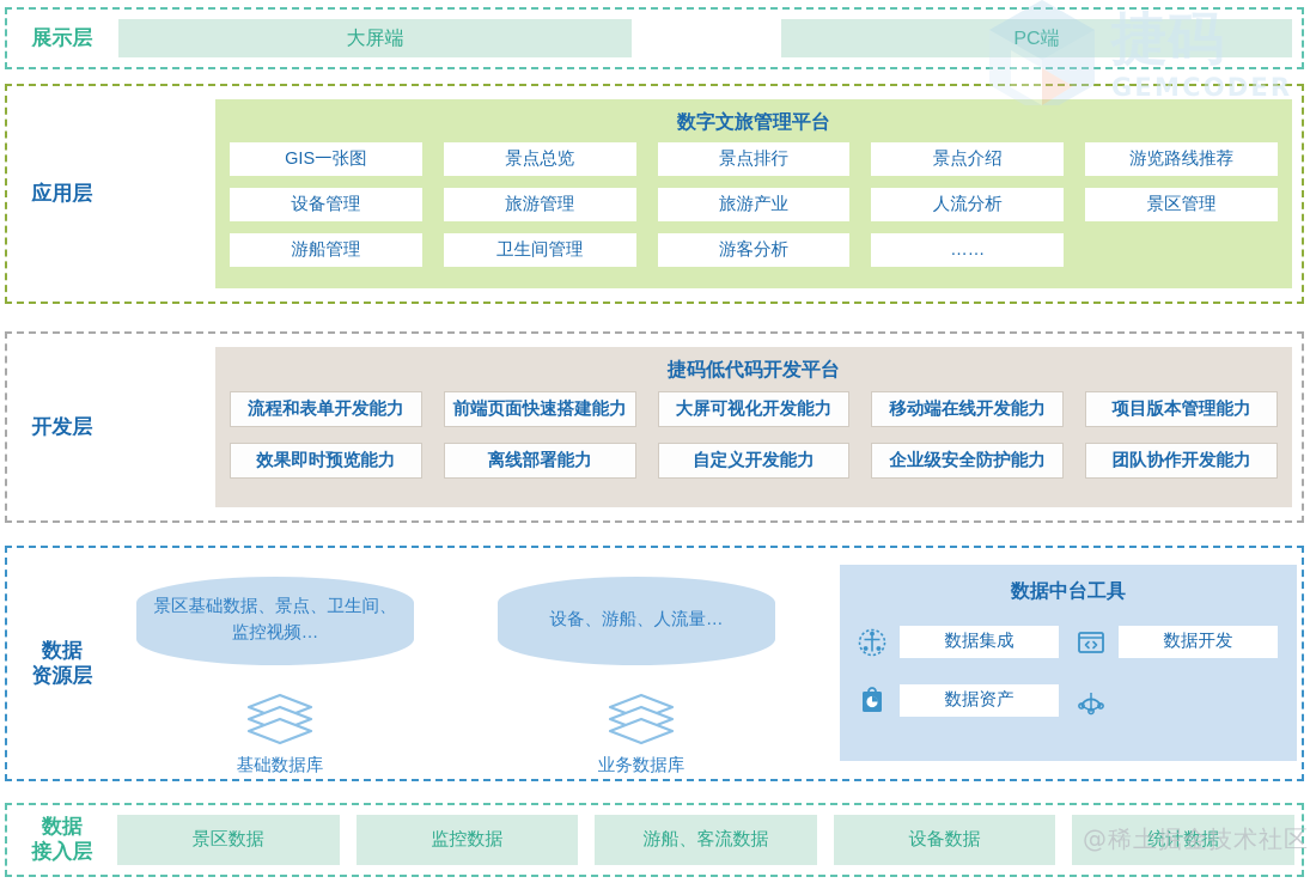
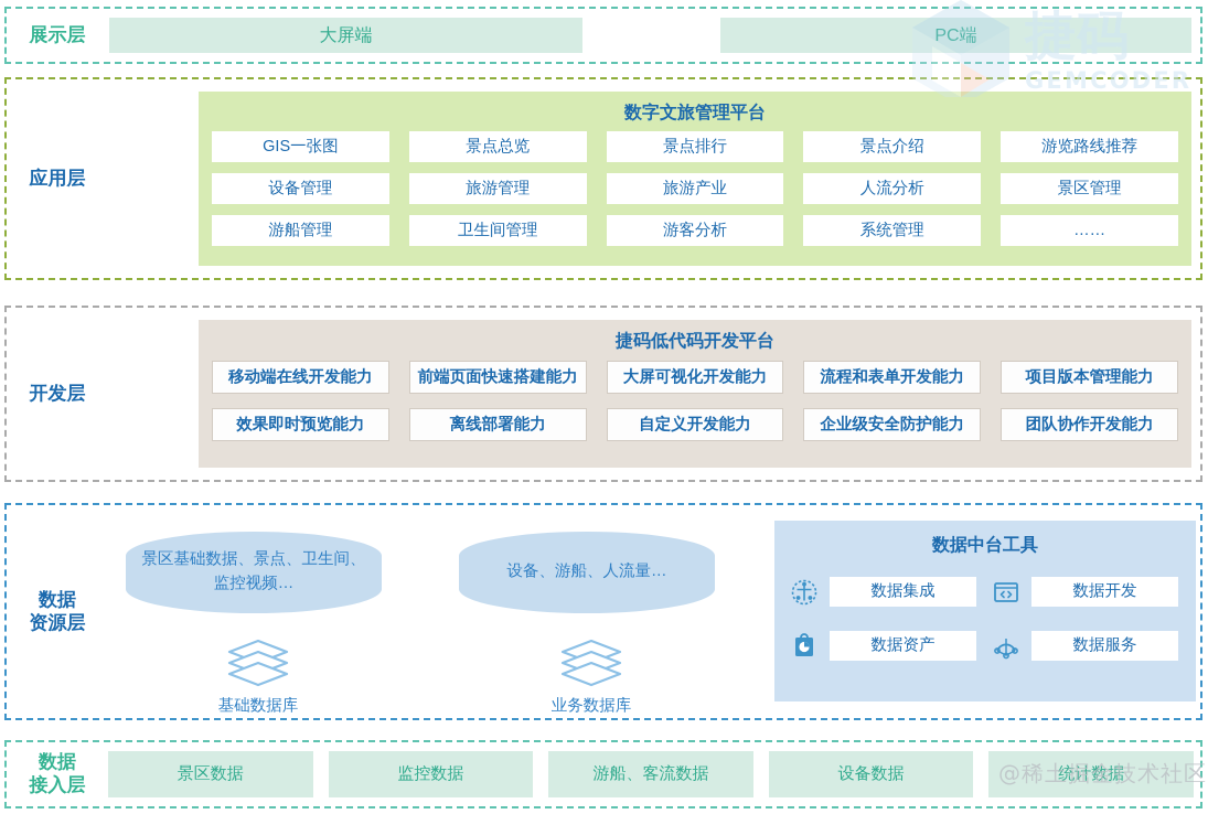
  捷码
  GEMCODER
  展示层
  大屏端
  PC端
  应用层
  数字文旅管理平台
  GIS一张图
  景点总览
  景点排行
  景点介绍
  游览路线推荐
  设备管理
  旅游管理
  旅游产业
  人流分析
  景区管理
  游船管理
  卫生间管理
  游客分析
+ 系统管理
  ……
  开发层
  捷码低代码开发平台
- 流程和表单开发能力
+ 移动端在线开发能力
  前端页面快速搭建能力
  大屏可视化开发能力
- 移动端在线开发能力
+ 流程和表单开发能力
  项目版本管理能力
  效果即时预览能力
  离线部署能力
  自定义开发能力
  企业级安全防护能力
  团队协作开发能力
  数据
  资源层
  景区基础数据、景点、卫生间、监控视频…
  基础数据库
  设备、游船、人流量…
  业务数据库
  数据中台工具
  数据集成
  数据开发
  数据资产
+ 数据服务
  数据
  接入层
  景区数据
  监控数据
  游船、客流数据
  设备数据
  统计数据
  @稀土掘金技术社区
